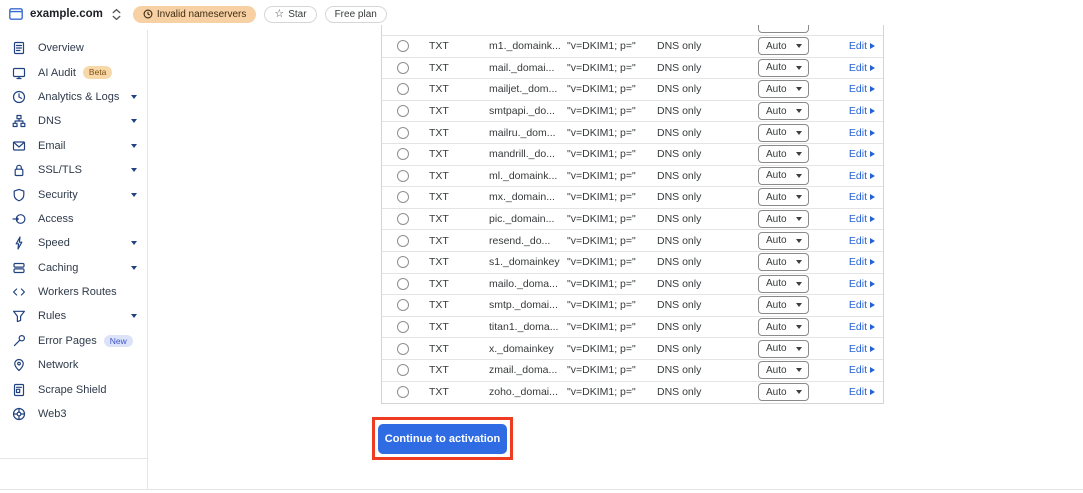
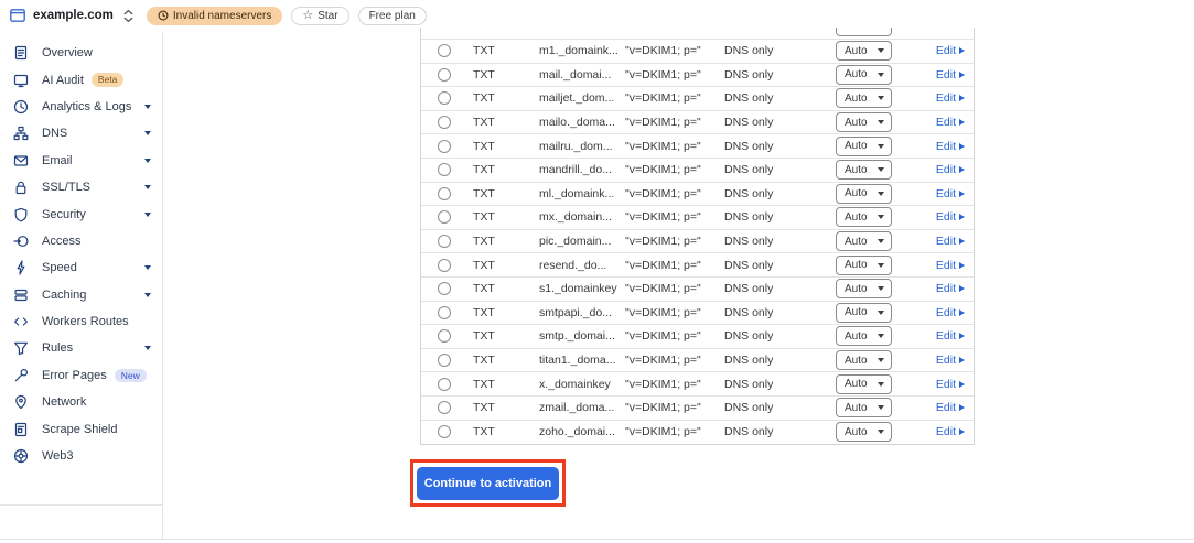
  example.com
  Invalid nameservers
  ☆
  Star
  Free plan
  Overview
  AI Audit
  Beta
  Analytics & Logs
  DNS
  Email
  SSL/TLS
  Security
  Access
  Speed
  Caching
  Workers Routes
  Rules
  Error Pages
  New
  Network
  Scrape Shield
  Web3
  TXT
  m1._domaink...
  "v=DKIM1; p="
  DNS only
  Auto
  Edit
  TXT
  mail._domai...
  "v=DKIM1; p="
  DNS only
  Auto
  Edit
  TXT
  mailjet._dom...
  "v=DKIM1; p="
  DNS only
  Auto
  Edit
  TXT
- smtpapi._do...
+ mailo._doma...
  "v=DKIM1; p="
  DNS only
  Auto
  Edit
  TXT
  mailru._dom...
  "v=DKIM1; p="
  DNS only
  Auto
  Edit
  TXT
  mandrill._do...
  "v=DKIM1; p="
  DNS only
  Auto
  Edit
  TXT
  ml._domaink...
  "v=DKIM1; p="
  DNS only
  Auto
  Edit
  TXT
  mx._domain...
  "v=DKIM1; p="
  DNS only
  Auto
  Edit
  TXT
  pic._domain...
  "v=DKIM1; p="
  DNS only
  Auto
  Edit
  TXT
  resend._do...
  "v=DKIM1; p="
  DNS only
  Auto
  Edit
  TXT
  s1._domainkey
  "v=DKIM1; p="
  DNS only
  Auto
  Edit
  TXT
- mailo._doma...
+ smtpapi._do...
  "v=DKIM1; p="
  DNS only
  Auto
  Edit
  TXT
  smtp._domai...
  "v=DKIM1; p="
  DNS only
  Auto
  Edit
  TXT
  titan1._doma...
  "v=DKIM1; p="
  DNS only
  Auto
  Edit
  TXT
  x._domainkey
  "v=DKIM1; p="
  DNS only
  Auto
  Edit
  TXT
  zmail._doma...
  "v=DKIM1; p="
  DNS only
  Auto
  Edit
  TXT
  zoho._domai...
  "v=DKIM1; p="
  DNS only
  Auto
  Edit
  Continue to activation
